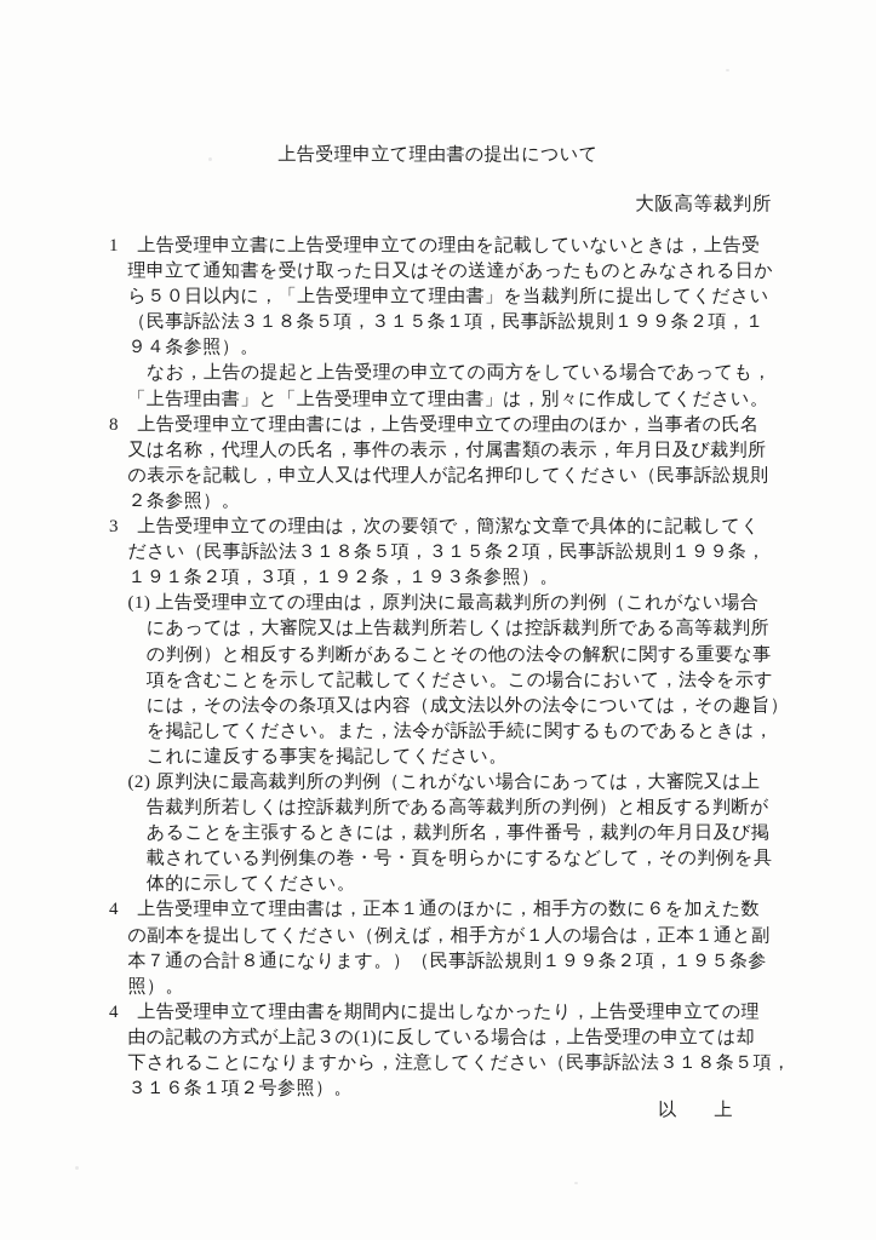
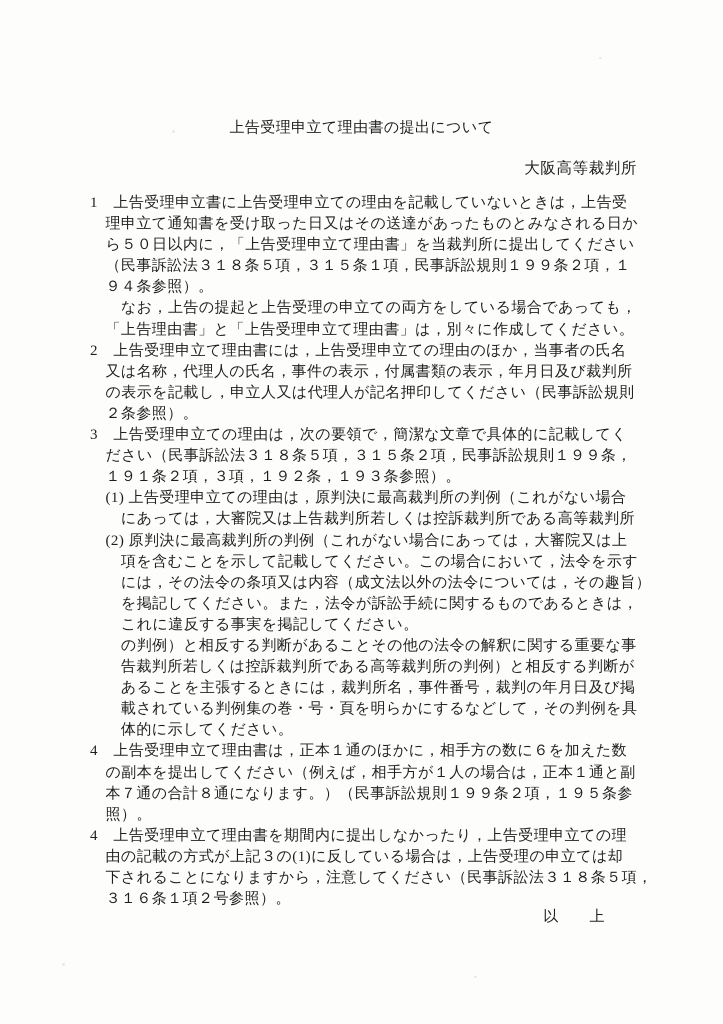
  上告受理申立て理由書の提出について
  大阪高等裁判所
  1 上告受理申立書に上告受理申立ての理由を記載していないときは，上告受
  理申立て通知書を受け取った日又はその送達があったものとみなされる日か
  ら５０日以内に，「上告受理申立て理由書」を当裁判所に提出してください
  （民事訴訟法３１８条５項，３１５条１項，民事訴訟規則１９９条２項，１
  ９４条参照）。
  なお，上告の提起と上告受理の申立ての両方をしている場合であっても，
  「上告理由書」と「上告受理申立て理由書」は，別々に作成してください。
- 8 上告受理申立て理由書には，上告受理申立ての理由のほか，当事者の氏名
+ 2 上告受理申立て理由書には，上告受理申立ての理由のほか，当事者の氏名
  又は名称，代理人の氏名，事件の表示，付属書類の表示，年月日及び裁判所
  の表示を記載し，申立人又は代理人が記名押印してください（民事訴訟規則
  ２条参照）。
  3 上告受理申立ての理由は，次の要領で，簡潔な文章で具体的に記載してく
  ださい（民事訴訟法３１８条５項，３１５条２項，民事訴訟規則１９９条，
  １９１条２項，３項，１９２条，１９３条参照）。
  (1) 上告受理申立ての理由は，原判決に最高裁判所の判例（これがない場合
  にあっては，大審院又は上告裁判所若しくは控訴裁判所である高等裁判所
- の判例）と相反する判断があることその他の法令の解釈に関する重要な事
+ (2) 原判決に最高裁判所の判例（これがない場合にあっては，大審院又は上
  項を含むことを示して記載してください。この場合において，法令を示す
  には，その法令の条項又は内容（成文法以外の法令については，その趣旨）
  を掲記してください。また，法令が訴訟手続に関するものであるときは，
  これに違反する事実を掲記してください。
- (2) 原判決に最高裁判所の判例（これがない場合にあっては，大審院又は上
+ の判例）と相反する判断があることその他の法令の解釈に関する重要な事
  告裁判所若しくは控訴裁判所である高等裁判所の判例）と相反する判断が
  あることを主張するときには，裁判所名，事件番号，裁判の年月日及び掲
  載されている判例集の巻・号・頁を明らかにするなどして，その判例を具
  体的に示してください。
  4 上告受理申立て理由書は，正本１通のほかに，相手方の数に６を加えた数
  の副本を提出してください（例えば，相手方が１人の場合は，正本１通と副
  本７通の合計８通になります。）（民事訴訟規則１９９条２項，１９５条参
  照）。
  4 上告受理申立て理由書を期間内に提出しなかったり，上告受理申立ての理
  由の記載の方式が上記３の(1)に反している場合は，上告受理の申立ては却
  下されることになりますから，注意してください（民事訴訟法３１８条５項，
  ３１６条１項２号参照）。
  以 上
